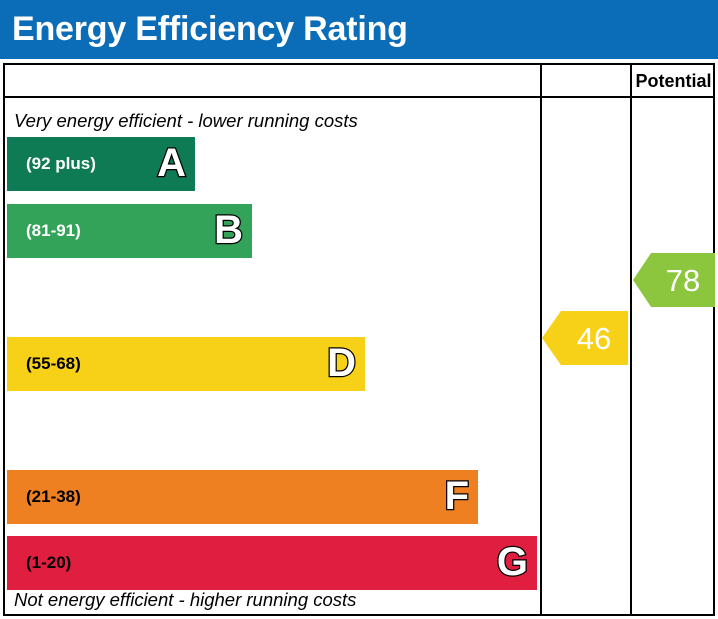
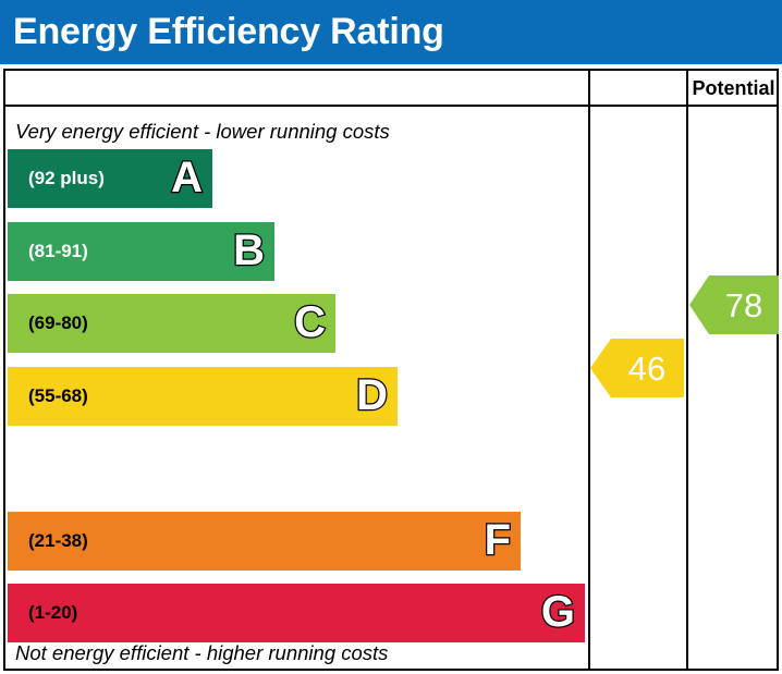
  Energy Efficiency Rating
  Potential
  Very energy efficient - lower running costs
  Not energy efficient - higher running costs
  (92 plus)
  A
  (81-91)
  B
+ (69-80)
+ C
  (55-68)
  D
  (21-38)
  F
  (1-20)
  G
  46
  78
